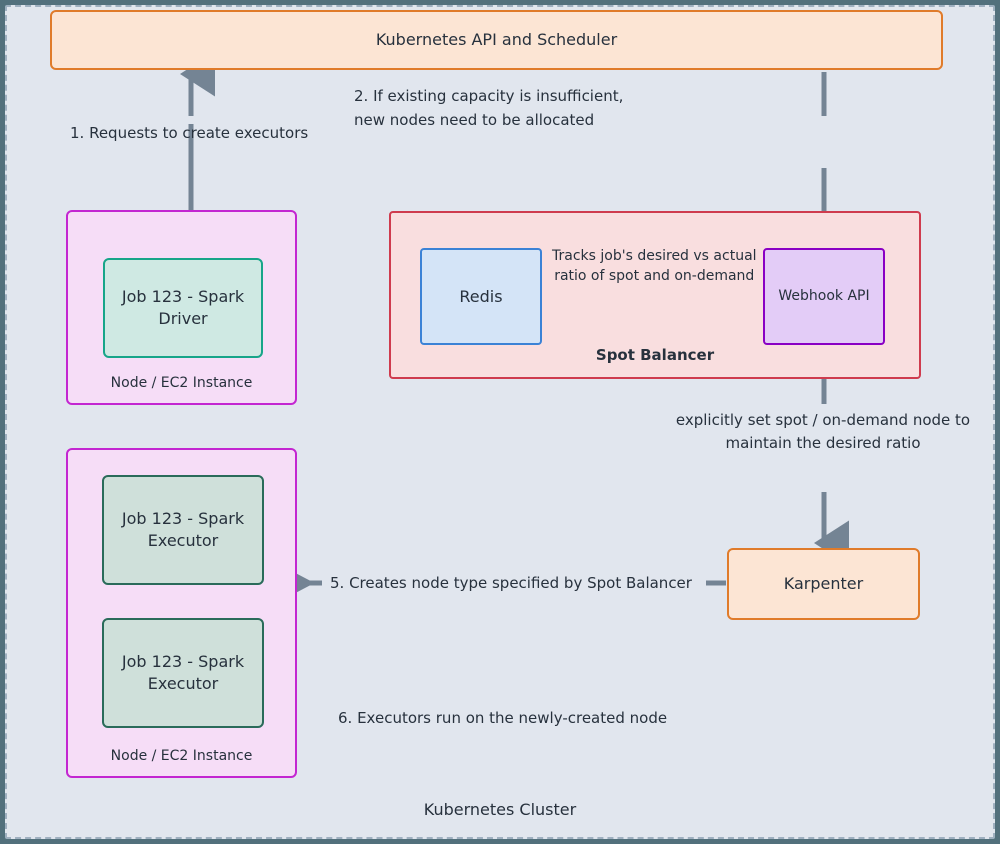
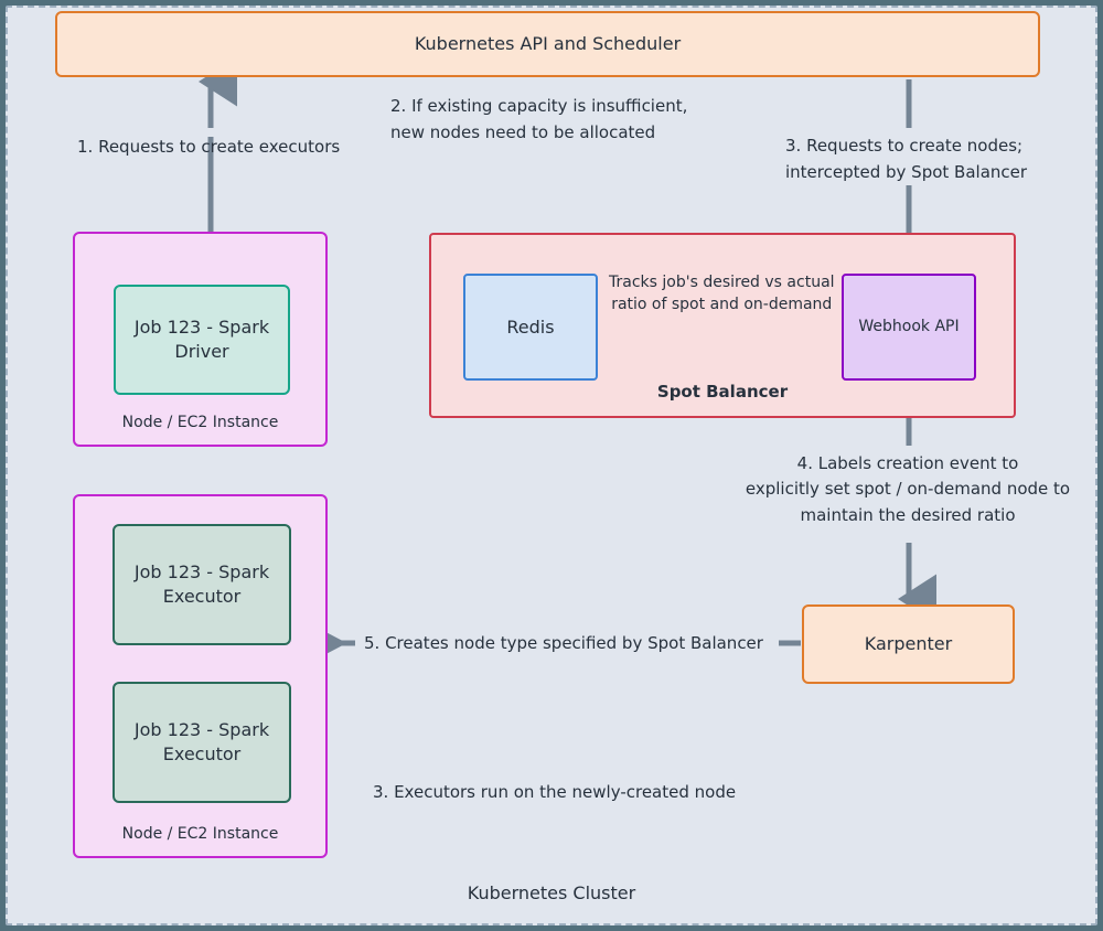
  Kubernetes API and Scheduler
  Node / EC2 Instance
  Job 123 - Spark Driver
  Node / EC2 Instance
  Job 123 - Spark Executor
  Job 123 - Spark Executor
  Spot Balancer
  Redis
  Webhook API
  Karpenter
  1. Requests to create executors
  2. If existing capacity is insufficient,
  new nodes need to be allocated
+ 3. Requests to create nodes;
+ intercepted by Spot Balancer
+ 4. Labels creation event to
  explicitly set spot / on-demand node to
  maintain the desired ratio
  5. Creates node type specified by Spot Balancer
- 6. Executors run on the newly-created node
+ 3. Executors run on the newly-created node
  Tracks job's desired vs actual
  ratio of spot and on-demand
  Kubernetes Cluster
